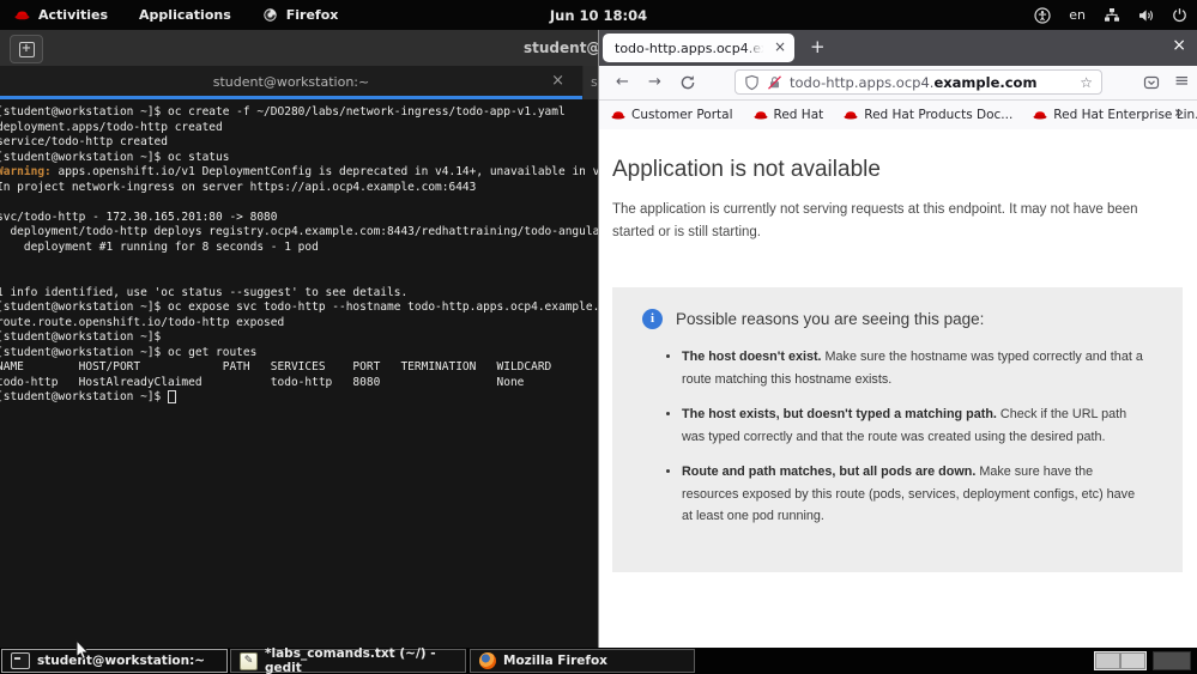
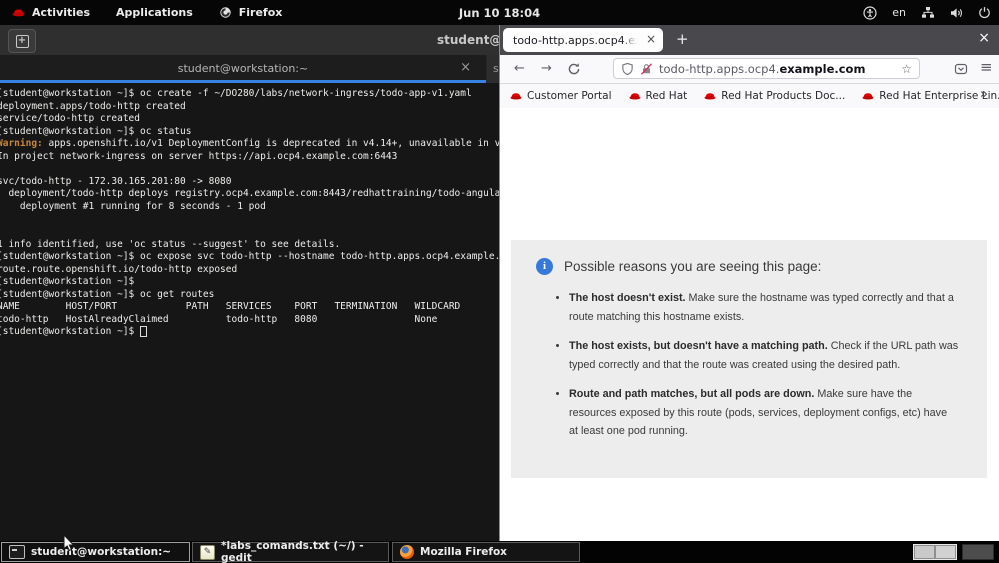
  Activities
  Applications
  Firefox
  Jun 10 18:04
  en
  +
  student@workstation:~
  ×
  s
  student@workstation ~]$ oc create -f ~/DO280/labs/network-ingress/todo-app-v1.yaml
  eployment.apps/todo-http created
  ervice/todo-http created
  student@workstation ~]$ oc status
  arning: apps.openshift.io/v1 DeploymentConfig is deprecated in v4.14+, unavailable in v
  n project network-ingress on server https://api.ocp4.example.com:6443
  vc/todo-http - 172.30.165.201:80 -> 8080
  deployment/todo-http deploys registry.ocp4.example.com:8443/redhattraining/todo-angula
  deployment #1 running for 8 seconds - 1 pod
  info identified, use 'oc status --suggest' to see details.
  student@workstation ~]$ oc expose svc todo-http --hostname todo-http.apps.ocp4.example.
  oute.route.openshift.io/todo-http exposed
  student@workstation ~]$
  student@workstation ~]$ oc get routes
  AME HOST/PORT PATH SERVICES PORT TERMINATION WILDCARD
  odo-http HostAlreadyClaimed todo-http 8080 None
  student@workstation ~]$
  ×
  +
  ×
  ←
  →
  todo-http.apps.ocp4.example.com
  ☆
  ≡
  Customer Portal
  Red Hat
  Red Hat Products Doc...
  Red Hat Enterprise Lin
  »
- Application is not available
- The application is currently not serving requests at this endpoint. It may not have been started or is still starting.
  i
  Possible reasons you are seeing this page:
  The host doesn't exist. Make sure the hostname was typed correctly and that a route matching this hostname exists.
- The host exists, but doesn't typed a matching path. Check if the URL path was typed correctly and that the route was created using the desired path.
+ The host exists, but doesn't have a matching path. Check if the URL path was typed correctly and that the route was created using the desired path.
  Route and path matches, but all pods are down. Make sure have the resources exposed by this route (pods, services, deployment configs, etc) have at least one pod running.
  student@workstation:~
  ✎
  *labs_comands.txt (~/) - gedit
  Mozilla Firefox
